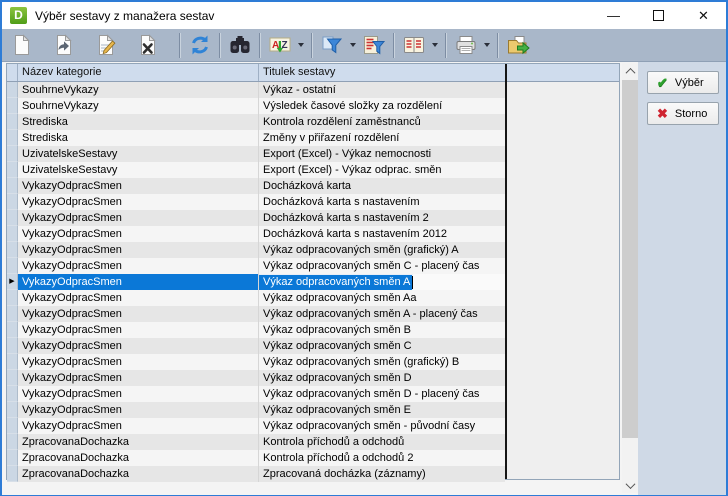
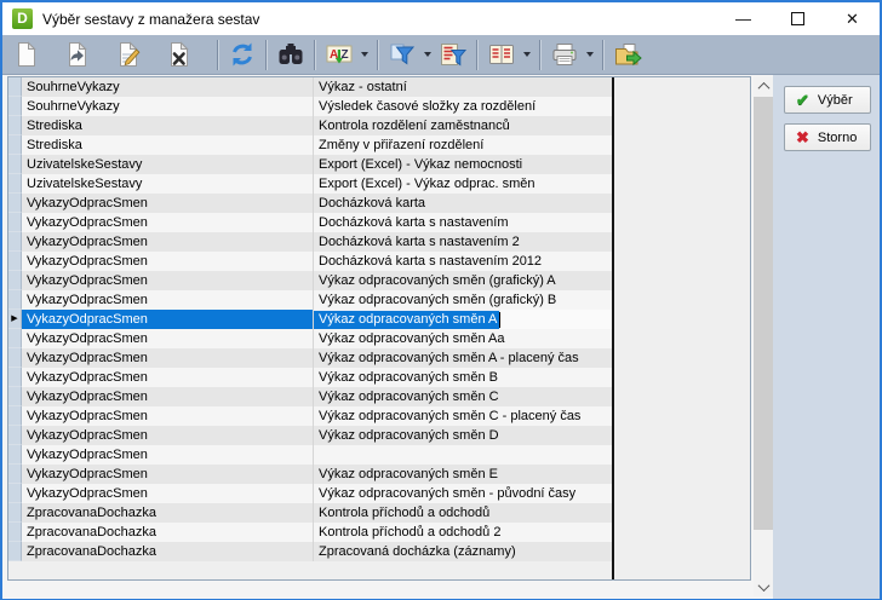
  D
  Výběr sestavy z manažera sestav
  —
  ✕
  A
  Z
- Název kategorie
- Titulek sestavy
  SouhrneVykazy
  Výkaz - ostatní
  SouhrneVykazy
  Výsledek časové složky za rozdělení
  Strediska
  Kontrola rozdělení zaměstnanců
  Strediska
  Změny v přiřazení rozdělení
  UzivatelskeSestavy
  Export (Excel) - Výkaz nemocnosti
  UzivatelskeSestavy
  Export (Excel) - Výkaz odprac. směn
  VykazyOdpracSmen
  Docházková karta
  VykazyOdpracSmen
  Docházková karta s nastavením
  VykazyOdpracSmen
  Docházková karta s nastavením 2
  VykazyOdpracSmen
  Docházková karta s nastavením 2012
  VykazyOdpracSmen
  Výkaz odpracovaných směn (grafický) A
  VykazyOdpracSmen
- Výkaz odpracovaných směn C - placený čas
+ Výkaz odpracovaných směn (grafický) B
  VykazyOdpracSmen
  Výkaz odpracovaných směn A
  VykazyOdpracSmen
  Výkaz odpracovaných směn Aa
  VykazyOdpracSmen
  Výkaz odpracovaných směn A - placený čas
  VykazyOdpracSmen
  Výkaz odpracovaných směn B
  VykazyOdpracSmen
  Výkaz odpracovaných směn C
  VykazyOdpracSmen
- Výkaz odpracovaných směn (grafický) B
+ Výkaz odpracovaných směn C - placený čas
  VykazyOdpracSmen
  Výkaz odpracovaných směn D
  VykazyOdpracSmen
- Výkaz odpracovaných směn D - placený čas
  VykazyOdpracSmen
  Výkaz odpracovaných směn E
  VykazyOdpracSmen
  Výkaz odpracovaných směn - původní časy
  ZpracovanaDochazka
  Kontrola příchodů a odchodů
  ZpracovanaDochazka
  Kontrola příchodů a odchodů 2
  ZpracovanaDochazka
  Zpracovaná docházka (záznamy)
  ✔
  Výběr
  ✖
  Storno
